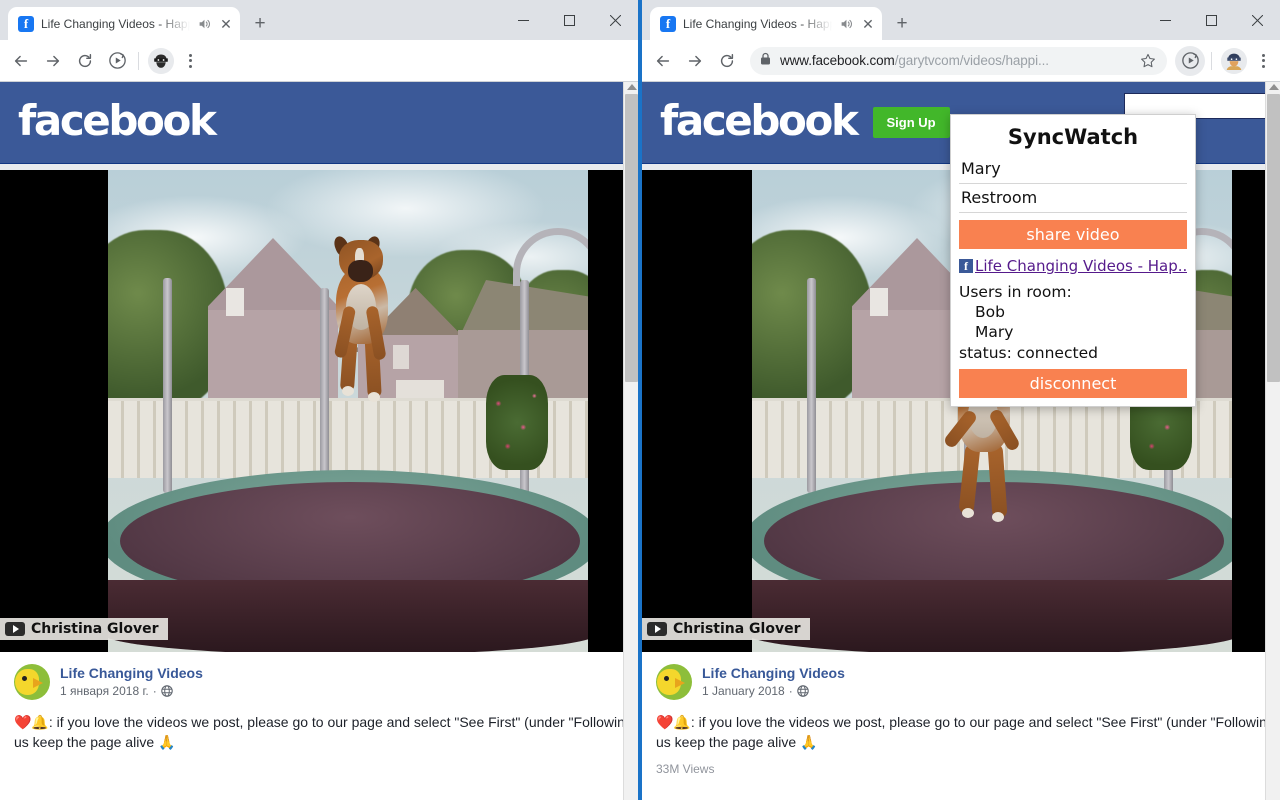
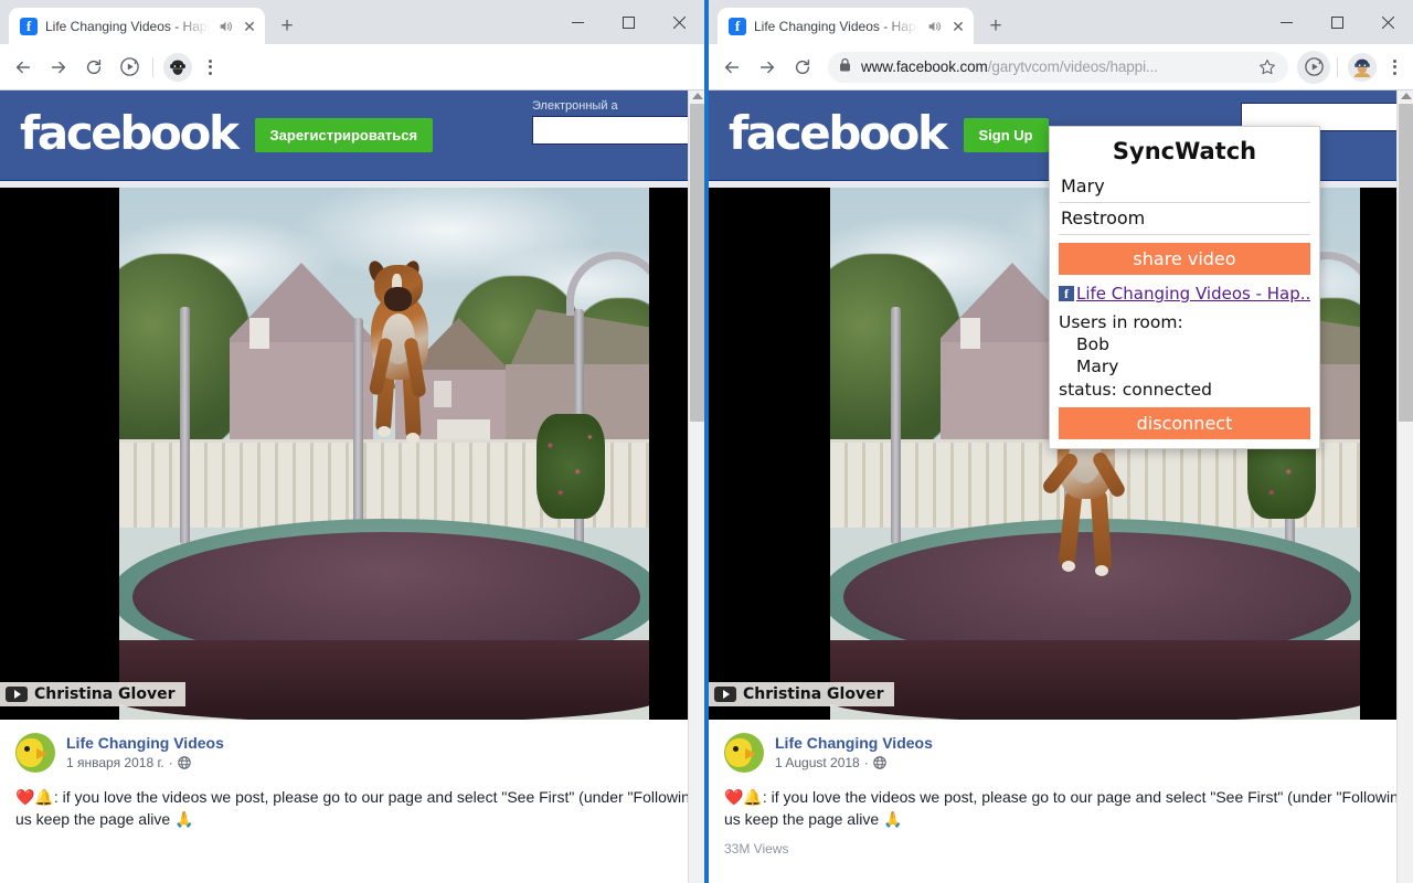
  f
  Life Changing Videos - Hap
  ✕
  +
  facebook
+ Зарегистрироваться
+ Электронный а
  Christina Glover
  Life Changing Videos
  1 января 2018 г.
  ·
  ❤️🔔: if you love the videos we post, please go to our page and select "See First" (under "Followin
  us keep the page alive 🙏
  f
  Life Changing Videos - Hap
  ✕
  +
  www.facebook.com/garytvcom/videos/happi...
  facebook
  Sign Up
  Christina Glover
  Life Changing Videos
- 1 January 2018
+ 1 August 2018
  ·
  ❤️🔔: if you love the videos we post, please go to our page and select "See First" (under "Followin
  us keep the page alive 🙏
  33M Views
  SyncWatch
  Mary
  Restroom
  share video
  f
  Life Changing Videos - Hap..
  Users in room:
  Bob
  Mary
  status: connected
  disconnect
